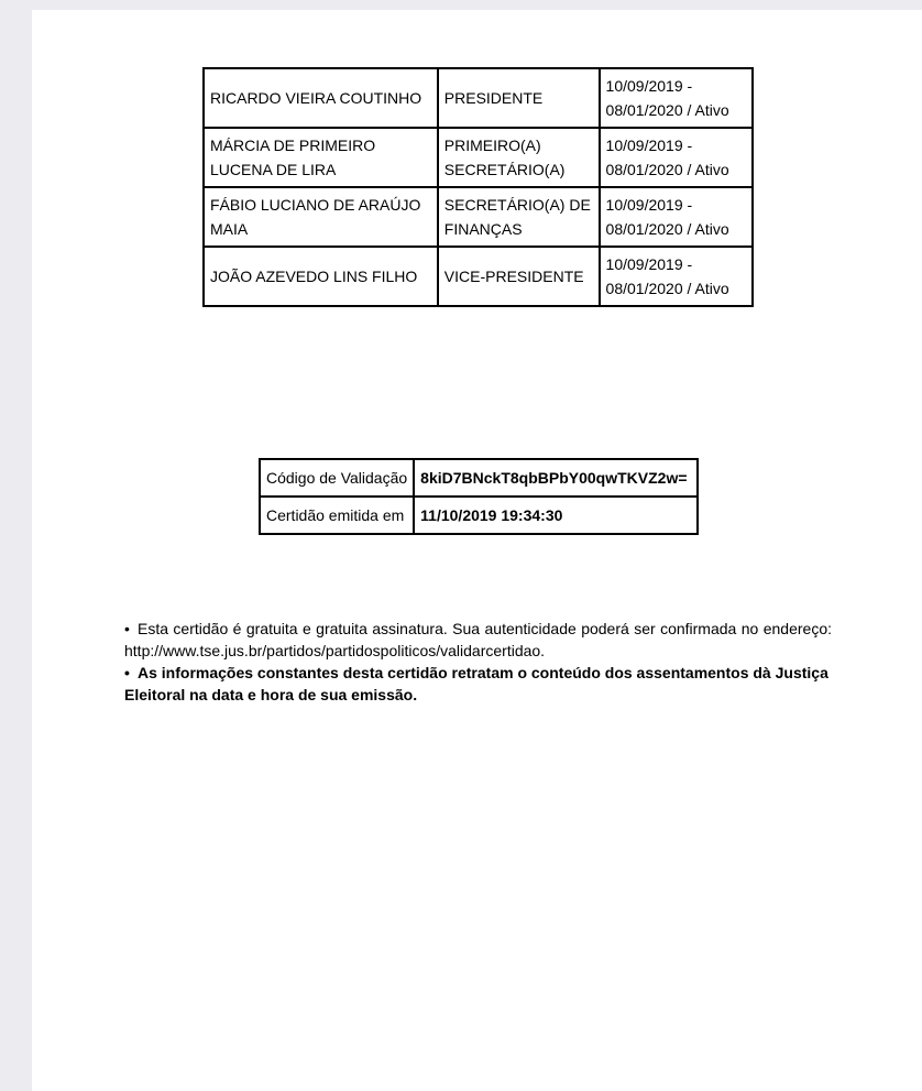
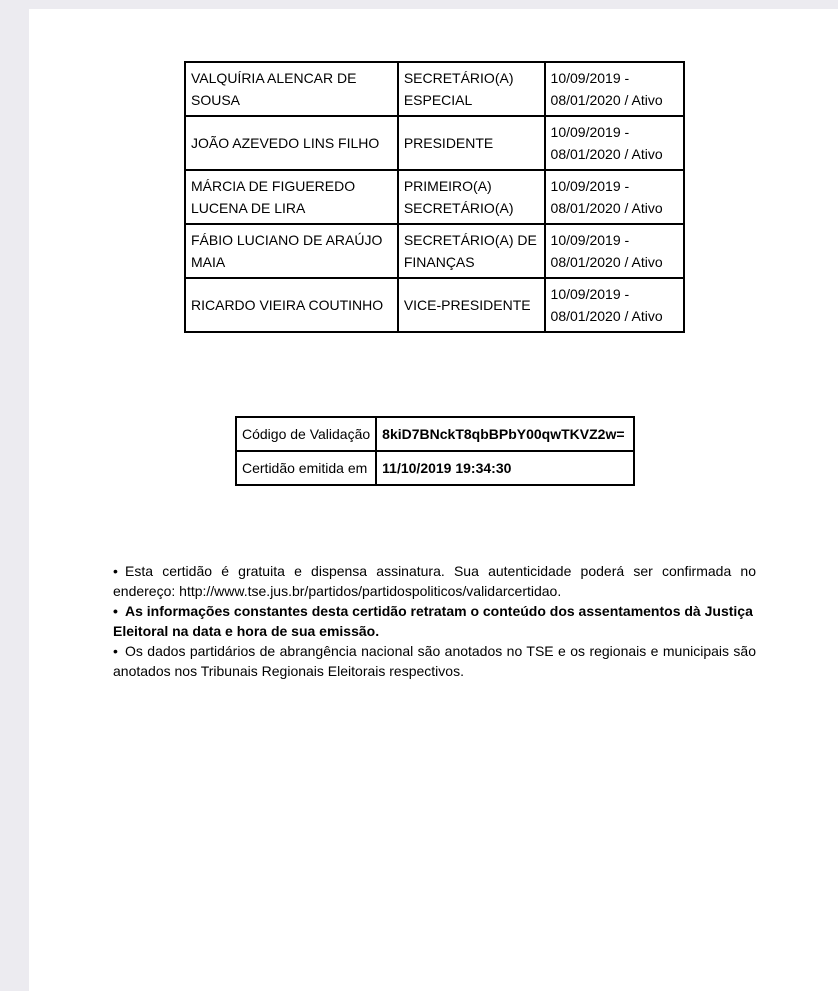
+ VALQUÍRIA ALENCAR DE SOUSA	SECRETÁRIO(A) ESPECIAL	10/09/2019 - 08/01/2020 / Ativo
- RICARDO VIEIRA COUTINHO	PRESIDENTE	10/09/2019 - 08/01/2020 / Ativo
+ JOÃO AZEVEDO LINS FILHO	PRESIDENTE	10/09/2019 - 08/01/2020 / Ativo
- MÁRCIA DE PRIMEIRO LUCENA DE LIRA	PRIMEIRO(A) SECRETÁRIO(A)	10/09/2019 - 08/01/2020 / Ativo
+ MÁRCIA DE FIGUEREDO LUCENA DE LIRA	PRIMEIRO(A) SECRETÁRIO(A)	10/09/2019 - 08/01/2020 / Ativo
  FÁBIO LUCIANO DE ARAÚJO MAIA	SECRETÁRIO(A) DE FINANÇAS	10/09/2019 - 08/01/2020 / Ativo
- JOÃO AZEVEDO LINS FILHO	VICE-PRESIDENTE	10/09/2019 - 08/01/2020 / Ativo
+ RICARDO VIEIRA COUTINHO	VICE-PRESIDENTE	10/09/2019 - 08/01/2020 / Ativo
  Código de Validação	8kiD7BNckT8qbBPbY00qwTKVZ2w=
  Certidão emitida em	11/10/2019 19:34:30
- • Esta certidão é gratuita e gratuita assinatura. Sua autenticidade poderá ser confirmada no endereço: http://www.tse.jus.br/partidos/partidospoliticos/validarcertidao.
+ • Esta certidão é gratuita e dispensa assinatura. Sua autenticidade poderá ser confirmada no endereço: http://www.tse.jus.br/partidos/partidospoliticos/validarcertidao.
  • As informações constantes desta certidão retratam o conteúdo dos assentamentos dà Justiça Eleitoral na data e hora de sua emissão.
+ • Os dados partidários de abrangência nacional são anotados no TSE e os regionais e municipais são anotados nos Tribunais Regionais Eleitorais respectivos.
